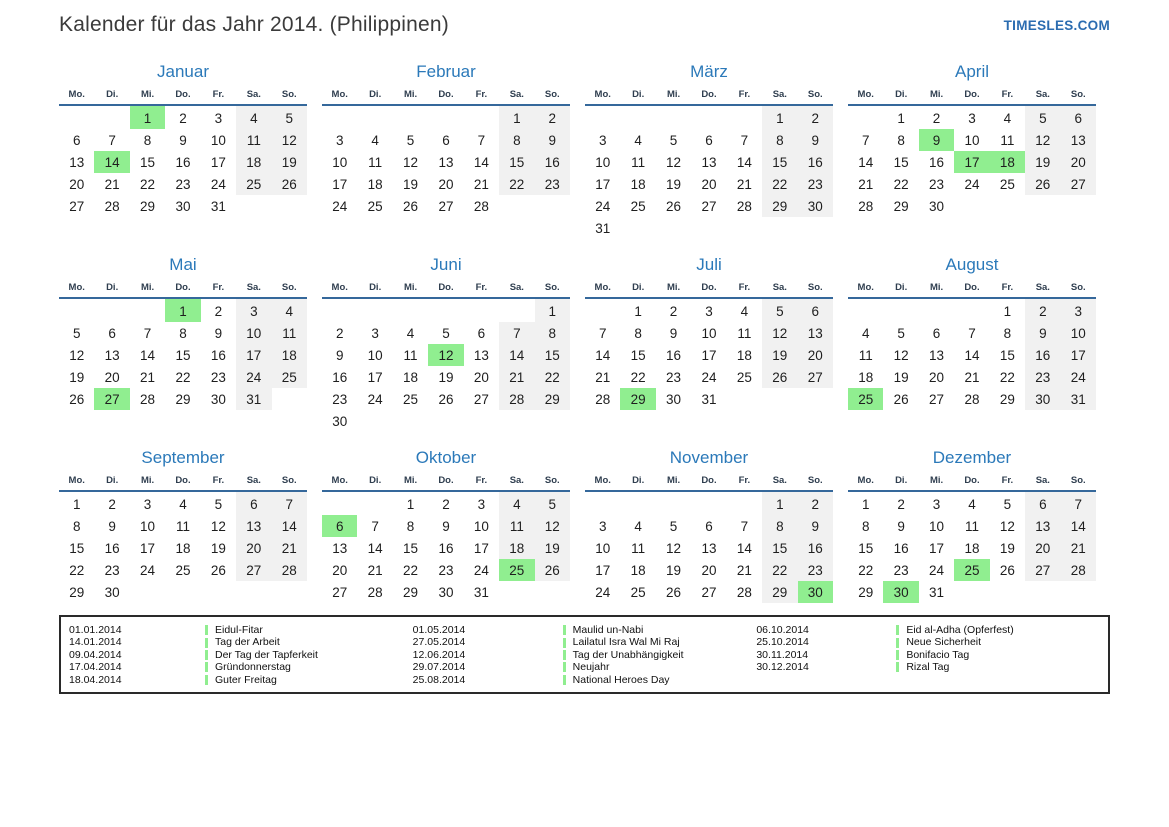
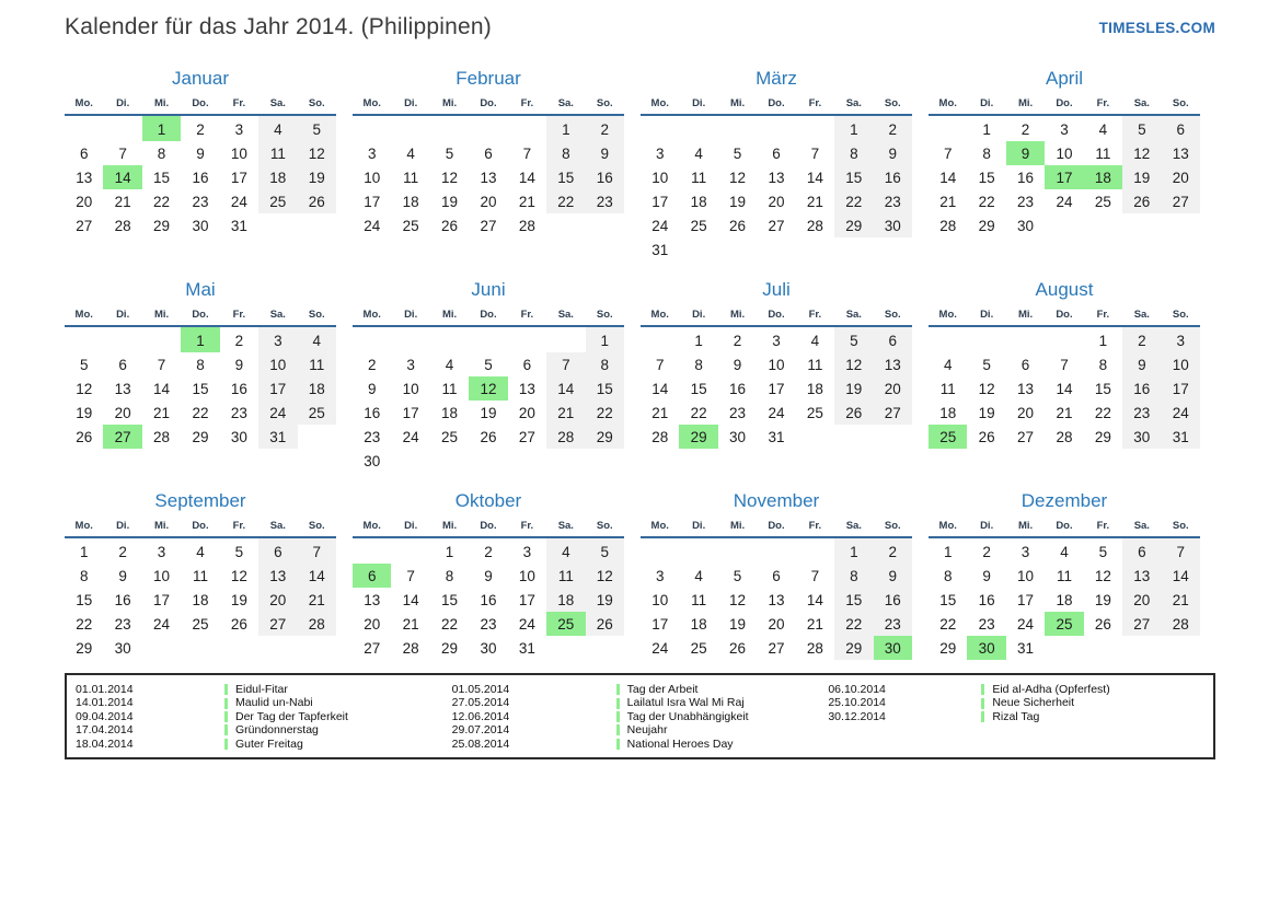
  Kalender für das Jahr 2014. (Philippinen)
  TIMESLES.COM
  Januar
  Mo.	Di.	Mi.	Do.	Fr.	Sa.	So.
  		1	2	3	4	5
  6	7	8	9	10	11	12
  13	14	15	16	17	18	19
  20	21	22	23	24	25	26
  27	28	29	30	31
  Februar
  Mo.	Di.	Mi.	Do.	Fr.	Sa.	So.
  					1	2
  3	4	5	6	7	8	9
  10	11	12	13	14	15	16
  17	18	19	20	21	22	23
  24	25	26	27	28
  März
  Mo.	Di.	Mi.	Do.	Fr.	Sa.	So.
  					1	2
  3	4	5	6	7	8	9
  10	11	12	13	14	15	16
  17	18	19	20	21	22	23
  24	25	26	27	28	29	30
  31
  April
  Mo.	Di.	Mi.	Do.	Fr.	Sa.	So.
  	1	2	3	4	5	6
  7	8	9	10	11	12	13
  14	15	16	17	18	19	20
  21	22	23	24	25	26	27
  28	29	30
  Mai
  Mo.	Di.	Mi.	Do.	Fr.	Sa.	So.
  			1	2	3	4
  5	6	7	8	9	10	11
  12	13	14	15	16	17	18
  19	20	21	22	23	24	25
  26	27	28	29	30	31
  Juni
  Mo.	Di.	Mi.	Do.	Fr.	Sa.	So.
  						1
  2	3	4	5	6	7	8
  9	10	11	12	13	14	15
  16	17	18	19	20	21	22
  23	24	25	26	27	28	29
  30
  Juli
  Mo.	Di.	Mi.	Do.	Fr.	Sa.	So.
  	1	2	3	4	5	6
  7	8	9	10	11	12	13
  14	15	16	17	18	19	20
  21	22	23	24	25	26	27
  28	29	30	31
  August
  Mo.	Di.	Mi.	Do.	Fr.	Sa.	So.
  				1	2	3
  4	5	6	7	8	9	10
  11	12	13	14	15	16	17
  18	19	20	21	22	23	24
  25	26	27	28	29	30	31
  September
  Mo.	Di.	Mi.	Do.	Fr.	Sa.	So.
  1	2	3	4	5	6	7
  8	9	10	11	12	13	14
  15	16	17	18	19	20	21
  22	23	24	25	26	27	28
  29	30
  Oktober
  Mo.	Di.	Mi.	Do.	Fr.	Sa.	So.
  		1	2	3	4	5
  6	7	8	9	10	11	12
  13	14	15	16	17	18	19
  20	21	22	23	24	25	26
  27	28	29	30	31
  November
  Mo.	Di.	Mi.	Do.	Fr.	Sa.	So.
  					1	2
  3	4	5	6	7	8	9
  10	11	12	13	14	15	16
  17	18	19	20	21	22	23
  24	25	26	27	28	29	30
  Dezember
  Mo.	Di.	Mi.	Do.	Fr.	Sa.	So.
  1	2	3	4	5	6	7
  8	9	10	11	12	13	14
  15	16	17	18	19	20	21
  22	23	24	25	26	27	28
  29	30	31
  01.01.2014
  Eidul-Fitar
  14.01.2014
- Tag der Arbeit
+ Maulid un-Nabi
  09.04.2014
  Der Tag der Tapferkeit
  17.04.2014
  Gründonnerstag
  18.04.2014
  Guter Freitag
  01.05.2014
- Maulid un-Nabi
+ Tag der Arbeit
  27.05.2014
  Lailatul Isra Wal Mi Raj
  12.06.2014
  Tag der Unabhängigkeit
  29.07.2014
  Neujahr
  25.08.2014
  National Heroes Day
  06.10.2014
  Eid al-Adha (Opferfest)
  25.10.2014
  Neue Sicherheit
- 30.11.2014
- Bonifacio Tag
  30.12.2014
  Rizal Tag
